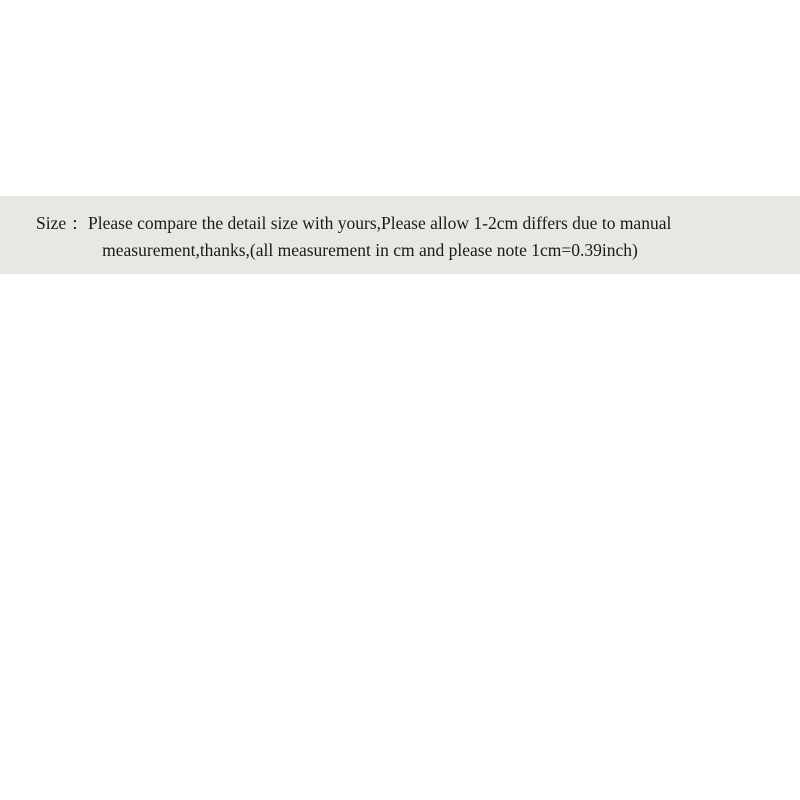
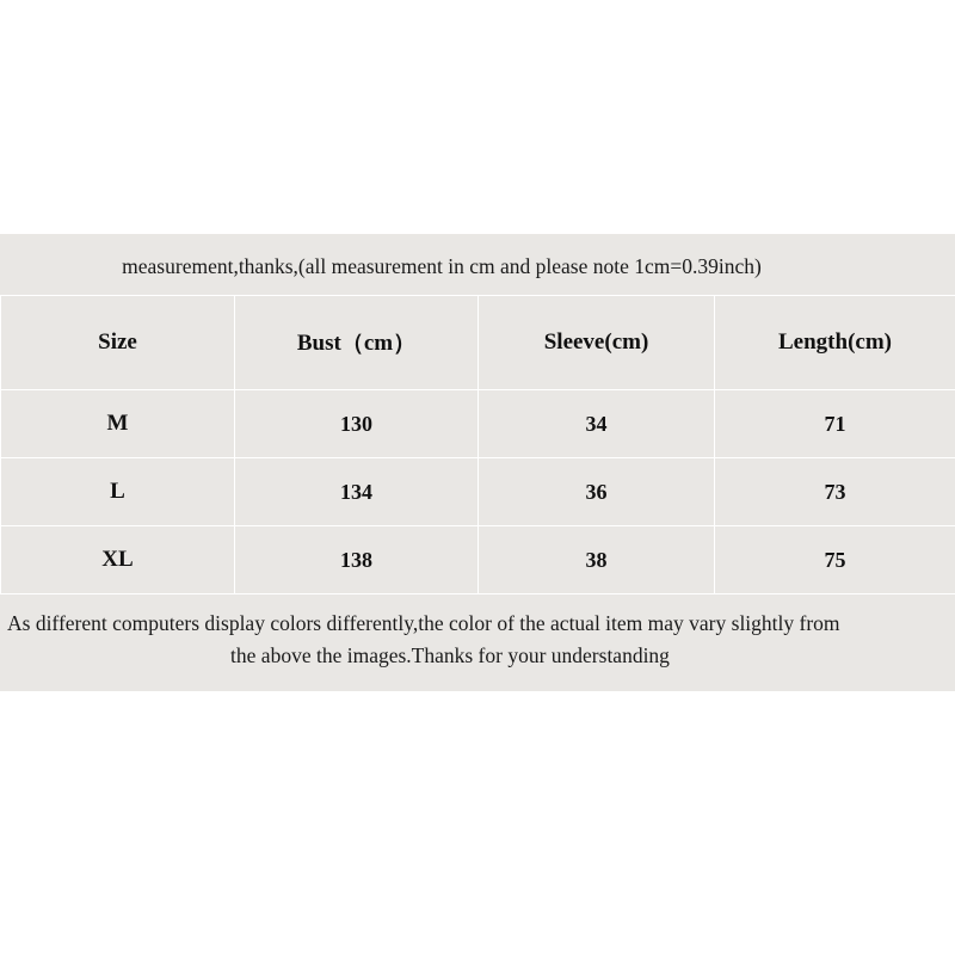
- Size： Please compare the detail size with yours,Please allow 1-2cm differs due to manual
  measurement,thanks,(all measurement in cm and please note 1cm=0.39inch)
+ Size	Bust（cm）	Sleeve(cm)	Length(cm)
+ M	130	34	71
+ L	134	36	73
+ XL	138	38	75
+ As different computers display colors differently,the color of the actual item may vary slightly from
+ the above the images.Thanks for your understanding
